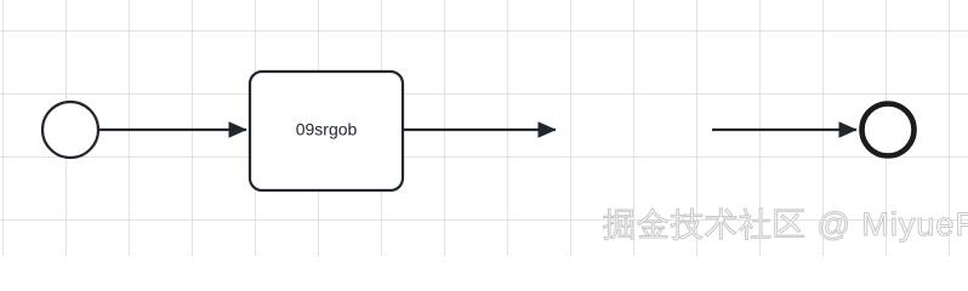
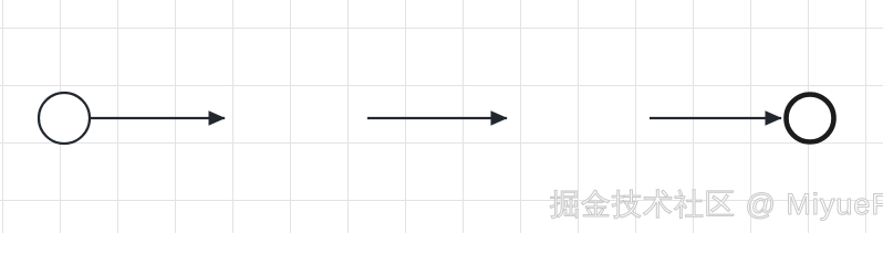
- 09srgob
  掘金技术社区 @ MiyueF
